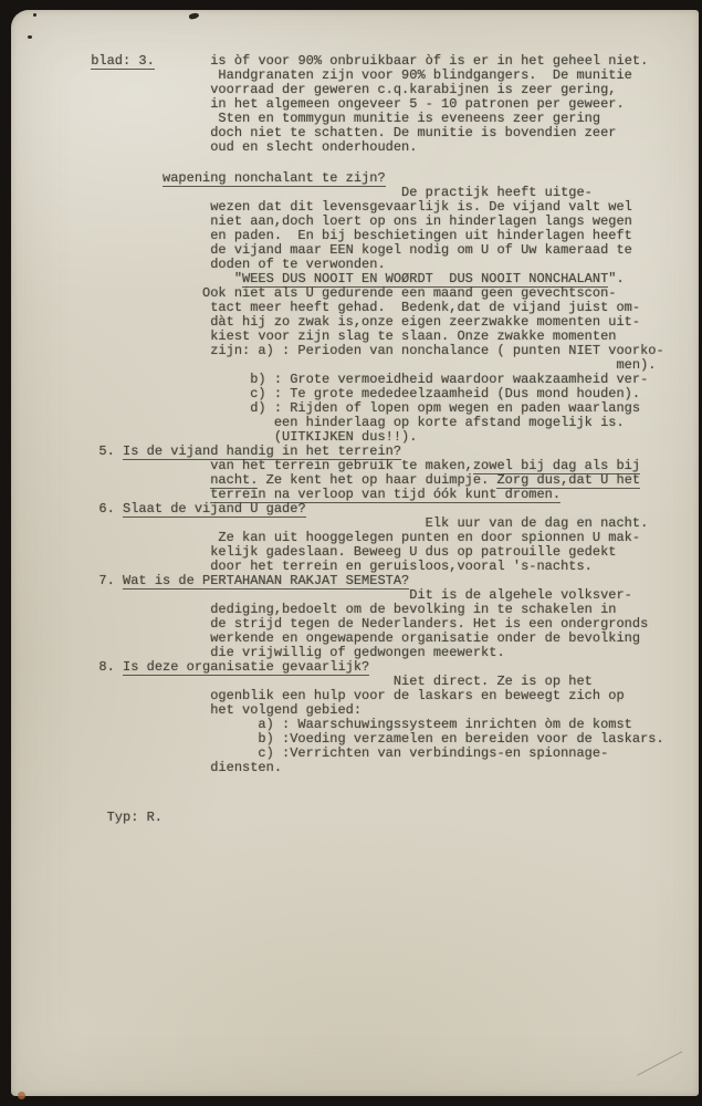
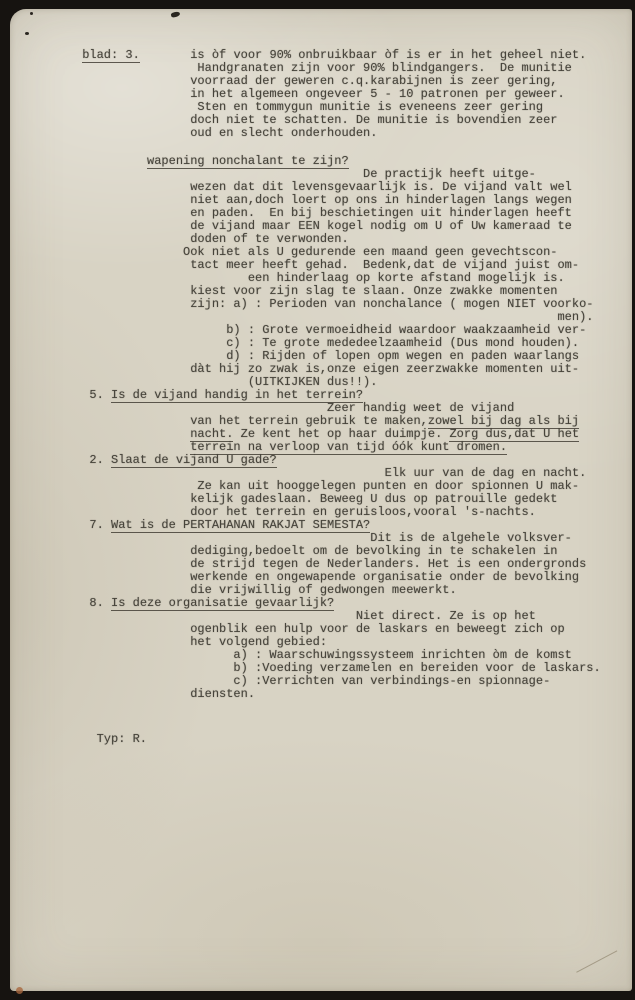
  blad: 3. is òf voor 90% onbruikbaar òf is er in het geheel niet.
  Handgranaten zijn voor 90% blindgangers. De munitie
  voorraad der geweren c.q.karabijnen is zeer gering,
  in het algemeen ongeveer 5 - 10 patronen per geweer.
  Sten en tommygun munitie is eveneens zeer gering
  doch niet te schatten. De munitie is bovendien zeer
  oud en slecht onderhouden.
  wapening nonchalant te zijn?
  De practijk heeft uitge-
  wezen dat dit levensgevaarlijk is. De vijand valt wel
  niet aan,doch loert op ons in hinderlagen langs wegen
  en paden. En bij beschietingen uit hinderlagen heeft
  de vijand maar EEN kogel nodig om U of Uw kameraad te
  doden of te verwonden.
- "WEES DUS NOOIT EN WOØRDT DUS NOOIT NONCHALANT".
  Ook niet als U gedurende een maand geen gevechtscon-
  tact meer heeft gehad. Bedenk,dat de vijand juist om-
- dàt hij zo zwak is,onze eigen zeerzwakke momenten uit-
+ een hinderlaag op korte afstand mogelijk is.
  kiest voor zijn slag te slaan. Onze zwakke momenten
- zijn: a) : Perioden van nonchalance ( punten NIET voorko-
+ zijn: a) : Perioden van nonchalance ( mogen NIET voorko-
  men).
  b) : Grote vermoeidheid waardoor waakzaamheid ver-
  c) : Te grote mededeelzaamheid (Dus mond houden).
  d) : Rijden of lopen opm wegen en paden waarlangs
- een hinderlaag op korte afstand mogelijk is.
+ dàt hij zo zwak is,onze eigen zeerzwakke momenten uit-
  (UITKIJKEN dus!!).
  5. Is de vijand handig in het terrein?
+ Zeer handig weet de vijand
  van het terrein gebruik te maken,zowel bij dag als bij
  nacht. Ze kent het op haar duimpje. Zorg dus,dat U het
  terrein na verloop van tijd óók kunt dromen.
- 6. Slaat de vijand U gade?
+ 2. Slaat de vijand U gade?
  Elk uur van de dag en nacht.
  Ze kan uit hooggelegen punten en door spionnen U mak-
  kelijk gadeslaan. Beweeg U dus op patrouille gedekt
  door het terrein en geruisloos,vooral 's-nachts.
  7. Wat is de PERTAHANAN RAKJAT SEMESTA?
  Dit is de algehele volksver-
  dediging,bedoelt om de bevolking in te schakelen in
  de strijd tegen de Nederlanders. Het is een ondergronds
  werkende en ongewapende organisatie onder de bevolking
  die vrijwillig of gedwongen meewerkt.
  8. Is deze organisatie gevaarlijk?
  Niet direct. Ze is op het
  ogenblik een hulp voor de laskars en beweegt zich op
  het volgend gebied:
  a) : Waarschuwingssysteem inrichten òm de komst
  b) :Voeding verzamelen en bereiden voor de laskars.
  c) :Verrichten van verbindings-en spionnage-
  diensten.
  Typ: R.
